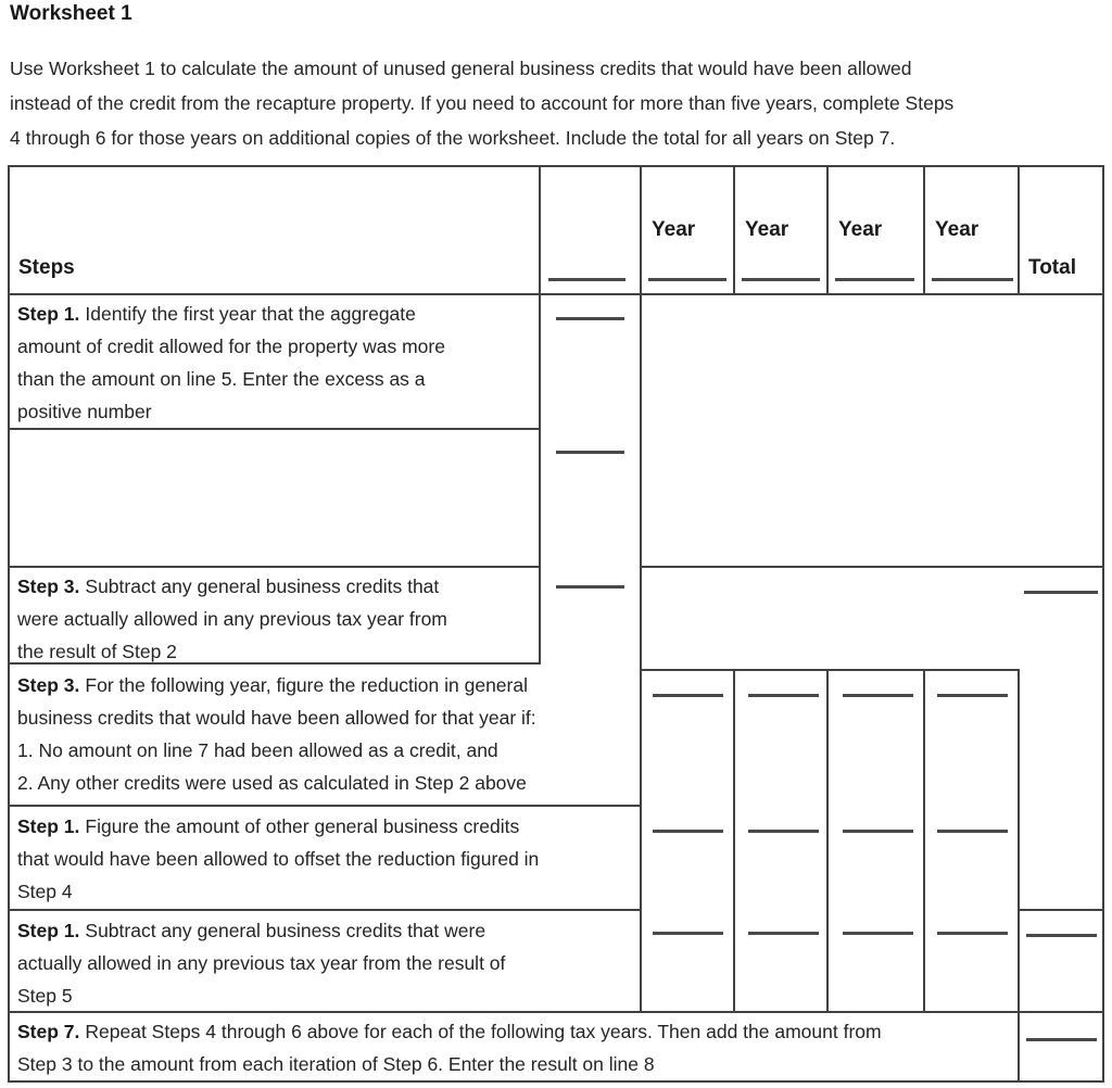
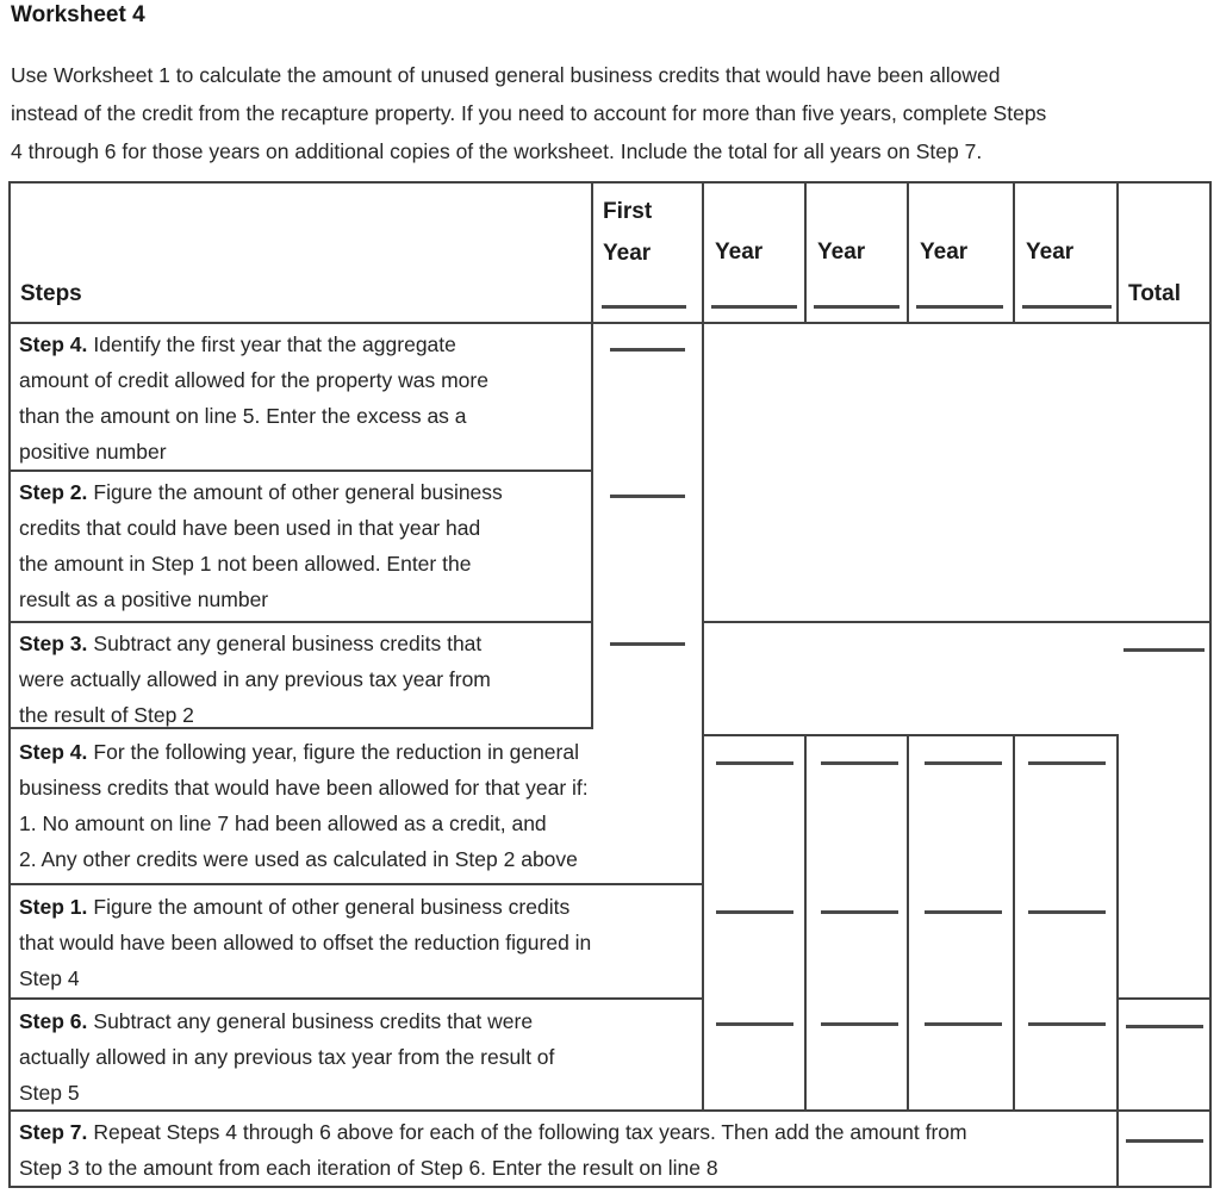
- Worksheet 1
+ Worksheet 4
  Use Worksheet 1 to calculate the amount of unused general business credits that would have been allowed
  instead of the credit from the recapture property. If you need to account for more than five years, complete Steps
  4 through 6 for those years on additional copies of the worksheet. Include the total for all years on Step 7.
  Steps
+ First Year
  Year
  Year
  Year
  Year
  Total
- Step 1. Identify the first year that the aggregate
+ Step 4. Identify the first year that the aggregate
  amount of credit allowed for the property was more
  than the amount on line 5. Enter the excess as a
  positive number
+ Step 2. Figure the amount of other general business
+ credits that could have been used in that year had
+ the amount in Step 1 not been allowed. Enter the
+ result as a positive number
  Step 3. Subtract any general business credits that
  were actually allowed in any previous tax year from
  the result of Step 2
- Step 3. For the following year, figure the reduction in general
+ Step 4. For the following year, figure the reduction in general
  business credits that would have been allowed for that year if:
  1. No amount on line 7 had been allowed as a credit, and
  2. Any other credits were used as calculated in Step 2 above
  Step 1. Figure the amount of other general business credits
  that would have been allowed to offset the reduction figured in
  Step 4
- Step 1. Subtract any general business credits that were
+ Step 6. Subtract any general business credits that were
  actually allowed in any previous tax year from the result of
  Step 5
  Step 7. Repeat Steps 4 through 6 above for each of the following tax years. Then add the amount from
  Step 3 to the amount from each iteration of Step 6. Enter the result on line 8
